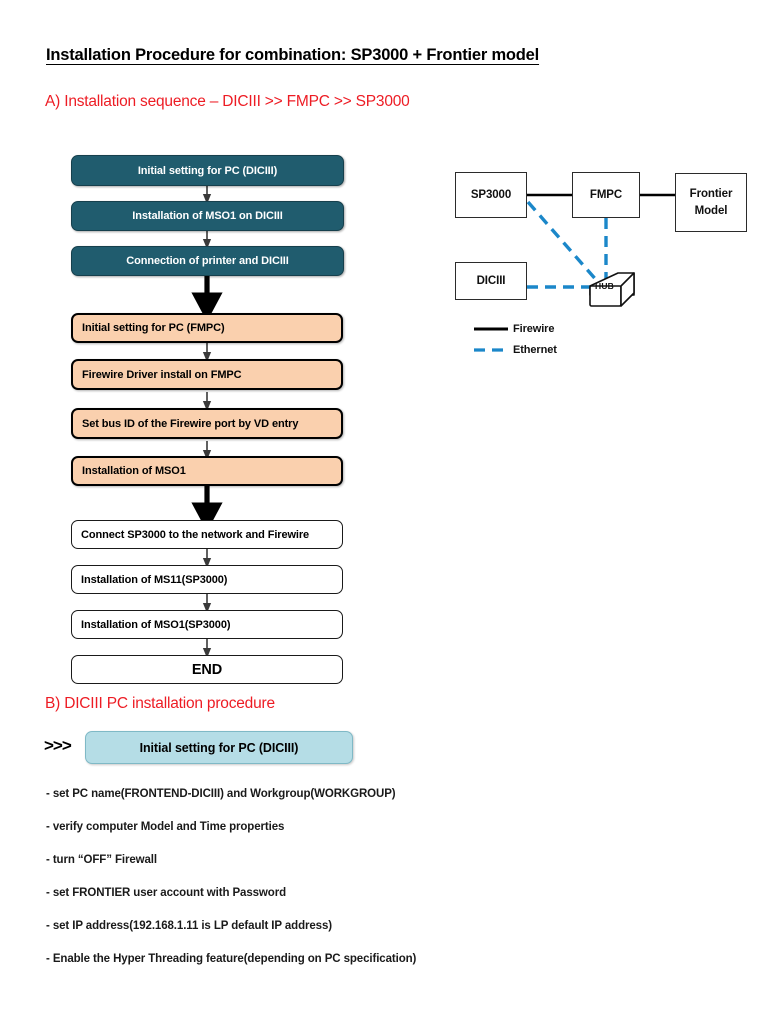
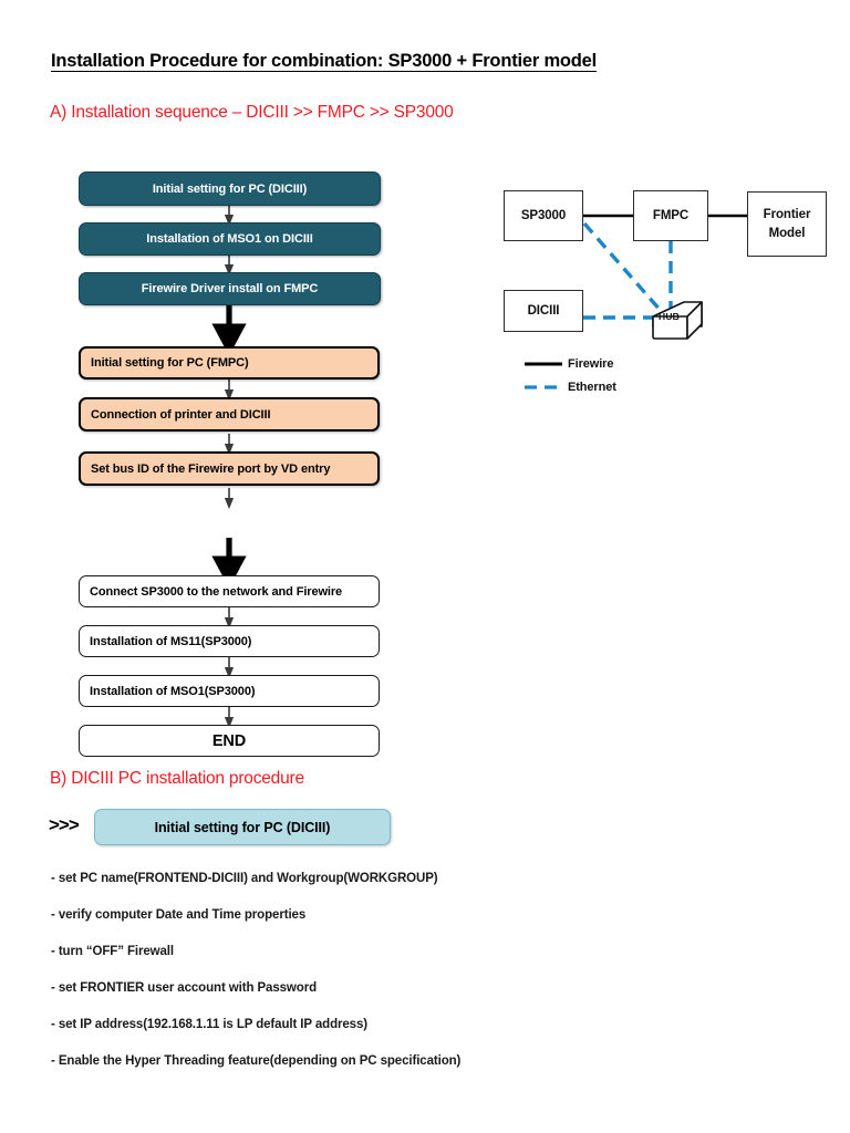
  Installation Procedure for combination: SP3000 + Frontier model
  A) Installation sequence – DICIII >> FMPC >> SP3000
  Initial setting for PC (DICIII)
  Installation of MSO1 on DICIII
- Connection of printer and DICIII
+ Firewire Driver install on FMPC
  Initial setting for PC (FMPC)
- Firewire Driver install on FMPC
+ Connection of printer and DICIII
  Set bus ID of the Firewire port by VD entry
- Installation of MSO1
  Connect SP3000 to the network and Firewire
  Installation of MS11(SP3000)
  Installation of MSO1(SP3000)
  END
  SP3000
  FMPC
  Frontier
  Model
  DICIII
  HUB
  Firewire
  Ethernet
  B) DICIII PC installation procedure
  >>>
  Initial setting for PC (DICIII)
  - set PC name(FRONTEND-DICIII) and Workgroup(WORKGROUP)
- - verify computer Model and Time properties
+ - verify computer Date and Time properties
  - turn “OFF” Firewall
  - set FRONTIER user account with Password
  - set IP address(192.168.1.11 is LP default IP address)
  - Enable the Hyper Threading feature(depending on PC specification)
